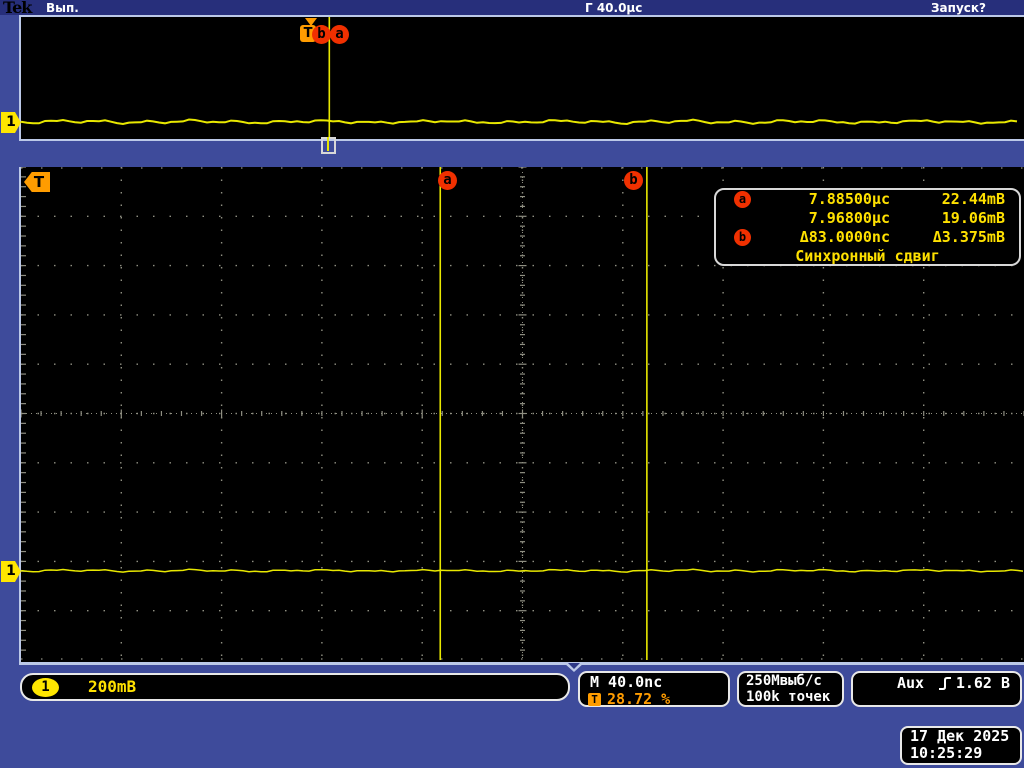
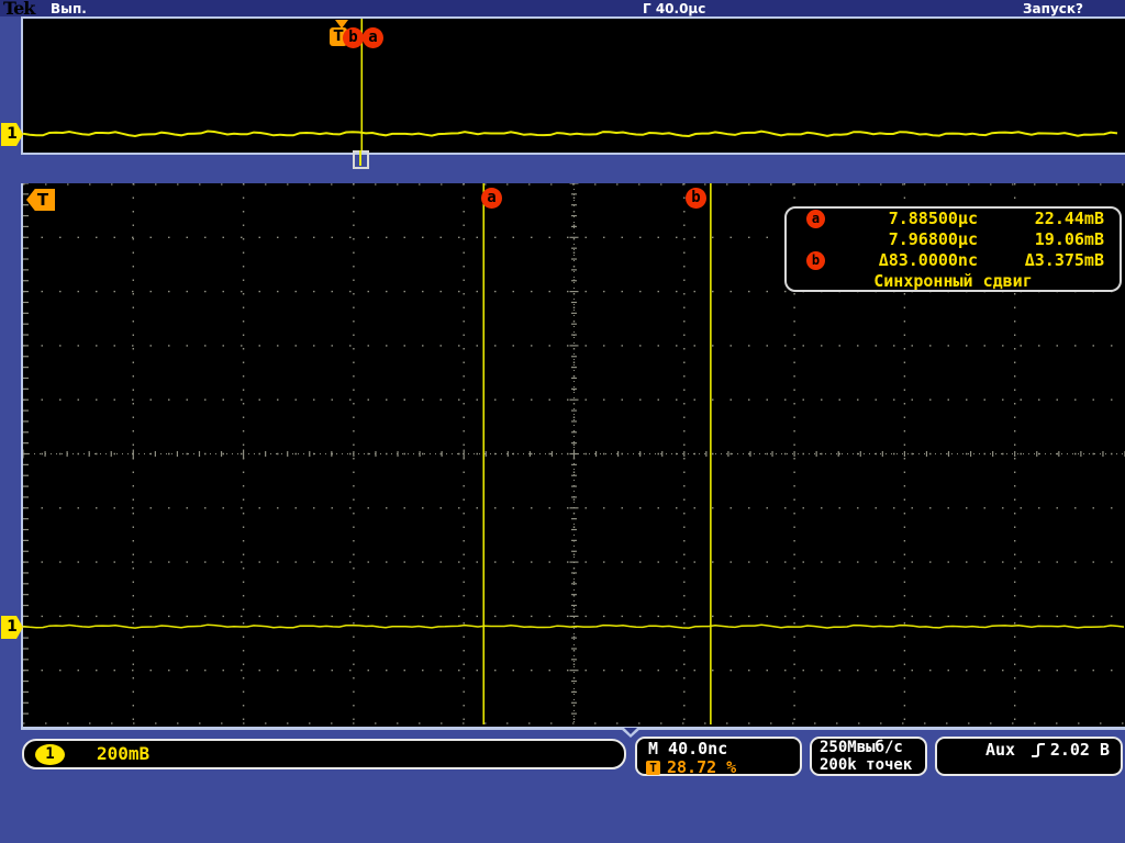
  Tek
  Вып.
  Г 40.0µс
  Запуск?
  T
  b
  a
  1
  T
  a
  b
  a
  7.88500µс
  22.44mВ
  7.96800µс
  19.06mВ
  b
  Δ83.0000nс
  Δ3.375mВ
  Синхронный сдвиг
  1
  1
  200mВ
  M 40.0nс
  T
  28.72 %
  250Мвыб/с
- 100k точек
+ 200k точек
  Aux
- 1.62 В
+ 2.02 В
- 17 Дек 2025
- 10:25:29
